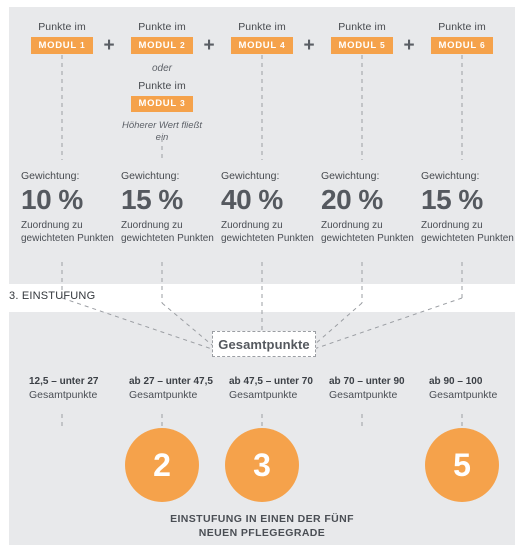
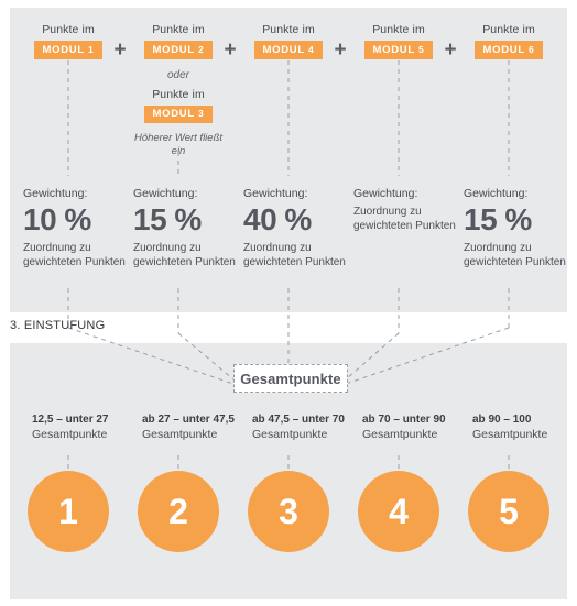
  Punkte im
  MODUL 1
  Punkte im
  MODUL 2
  oder
  Punkte im
  MODUL 3
  Höherer Wert fließt ein
  Punkte im
  MODUL 4
  Punkte im
  MODUL 5
  Punkte im
  MODUL 6
  +
  +
  +
  +
  Gewichtung:
  10 %
  Zuordnung zu gewichteten Punkten
  Gewichtung:
  15 %
  Zuordnung zu gewichteten Punkten
  Gewichtung:
  40 %
  Zuordnung zu gewichteten Punkten
  Gewichtung:
- 20 %
  Zuordnung zu gewichteten Punkten
  Gewichtung:
  15 %
  Zuordnung zu gewichteten Punkten
  3. EINSTUFUNG
  Gesamtpunkte
  12,5 – unter 27
  Gesamtpunkte
  ab 27 – unter 47,5
  Gesamtpunkte
  ab 47,5 – unter 70
  Gesamtpunkte
  ab 70 – unter 90
  Gesamtpunkte
  ab 90 – 100
  Gesamtpunkte
+ 1
  2
  3
+ 4
  5
- EINSTUFUNG IN EINEN DER FÜNF
- NEUEN PFLEGEGRADE
